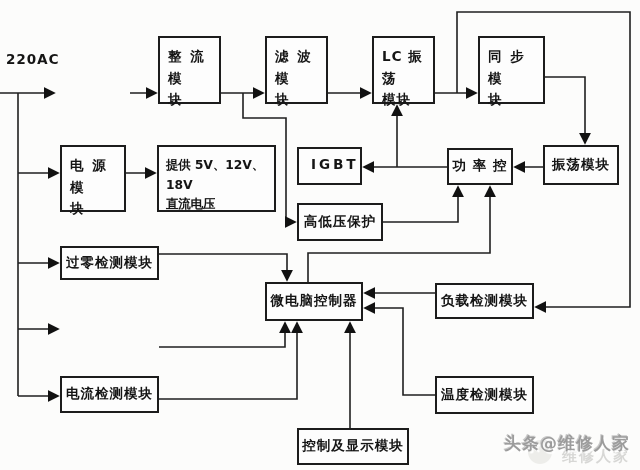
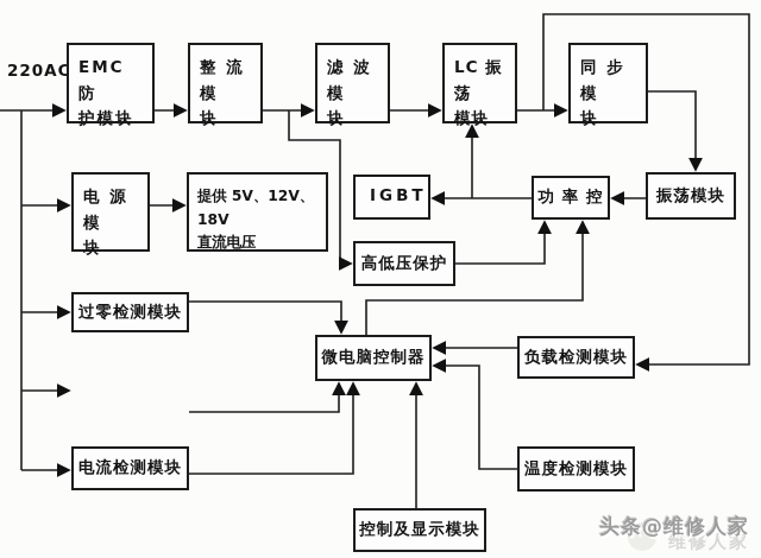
  220AC
+ EMC 防
+ 护模块
  整 流 模
  块
  滤 波 模
  块
  LC 振荡
  模块
  同 步 模
  块
  电 源 模
  块
  提供 5V、12V、18V
  直流电压
  IGBT
  功 率 控
  振荡模块
  高低压保护
  过零检测模块
  电流检测模块
  微电脑控制器
  负载检测模块
  温度检测模块
  控制及显示模块
  维修人家
  头条@维修人家
